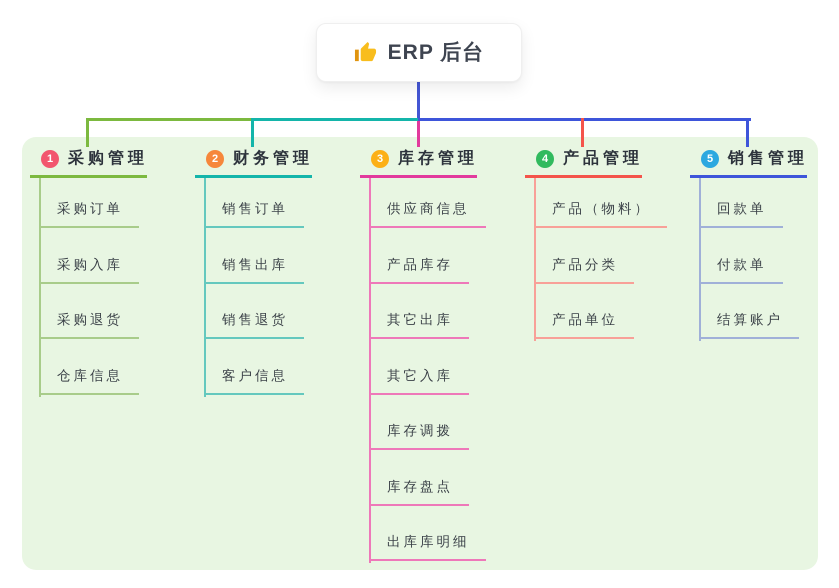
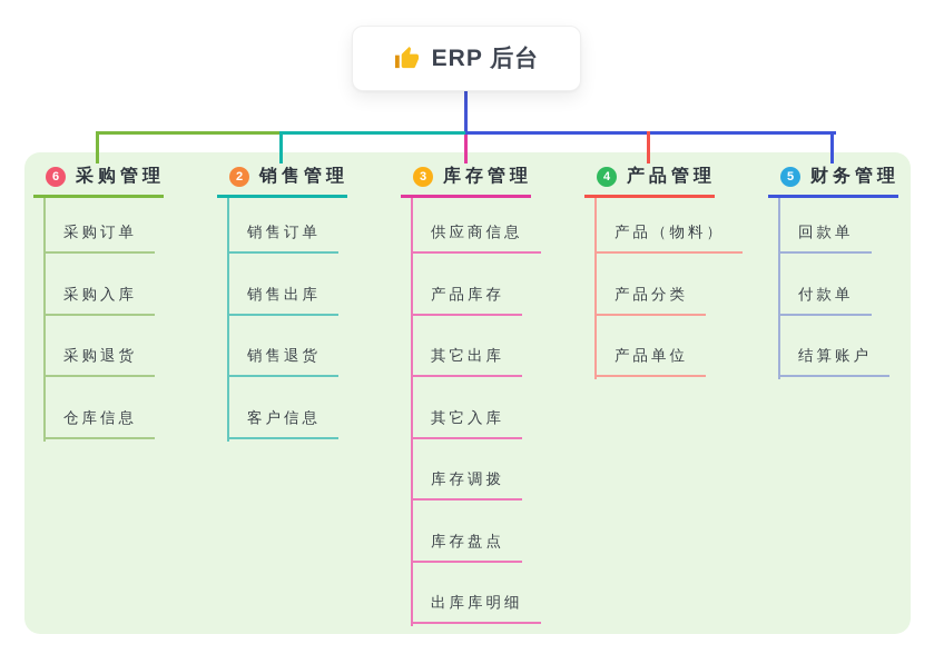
  ERP 后台
- 1
+ 6
  采购管理
  采购订单
  采购入库
  采购退货
  仓库信息
  2
- 财务管理
+ 销售管理
  销售订单
  销售出库
  销售退货
  客户信息
  3
  库存管理
  供应商信息
  产品库存
  其它出库
  其它入库
  库存调拨
  库存盘点
  出库库明细
  4
  产品管理
  产品（物料）
  产品分类
  产品单位
  5
- 销售管理
+ 财务管理
  回款单
  付款单
  结算账户
